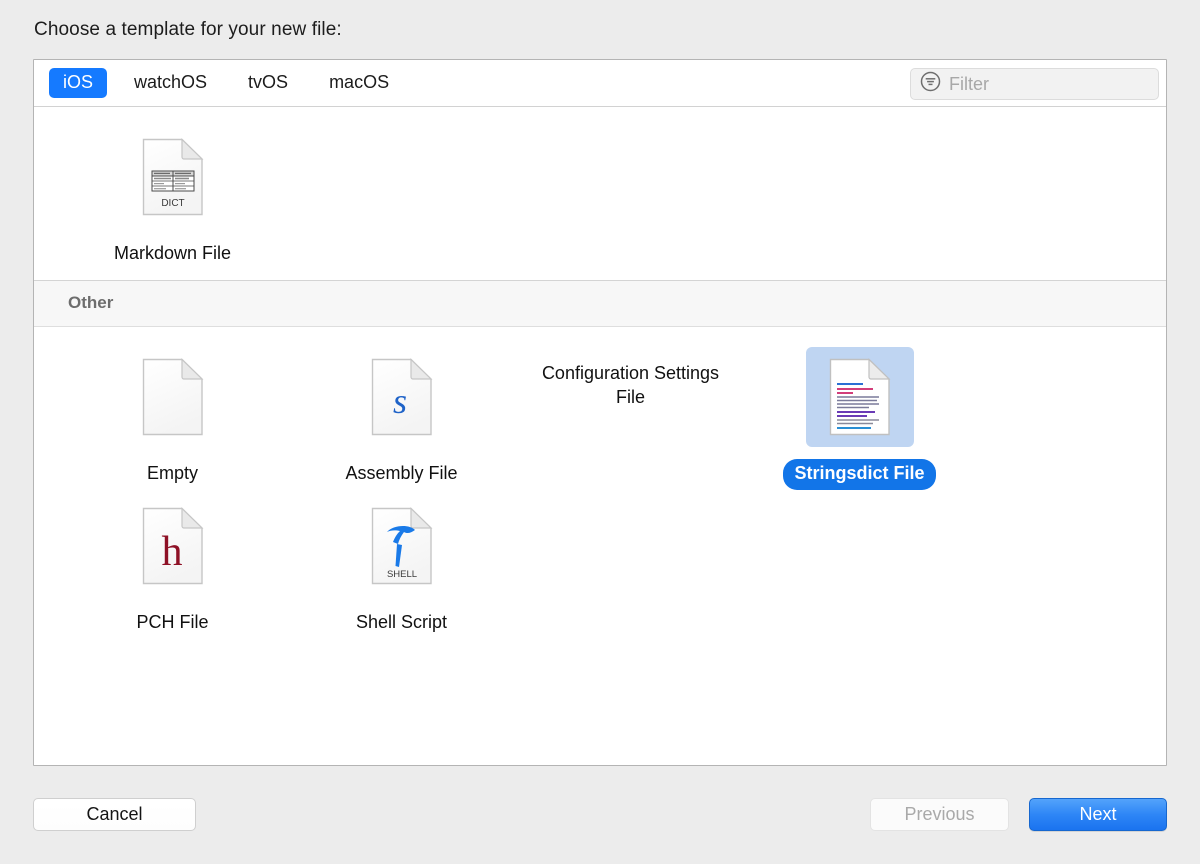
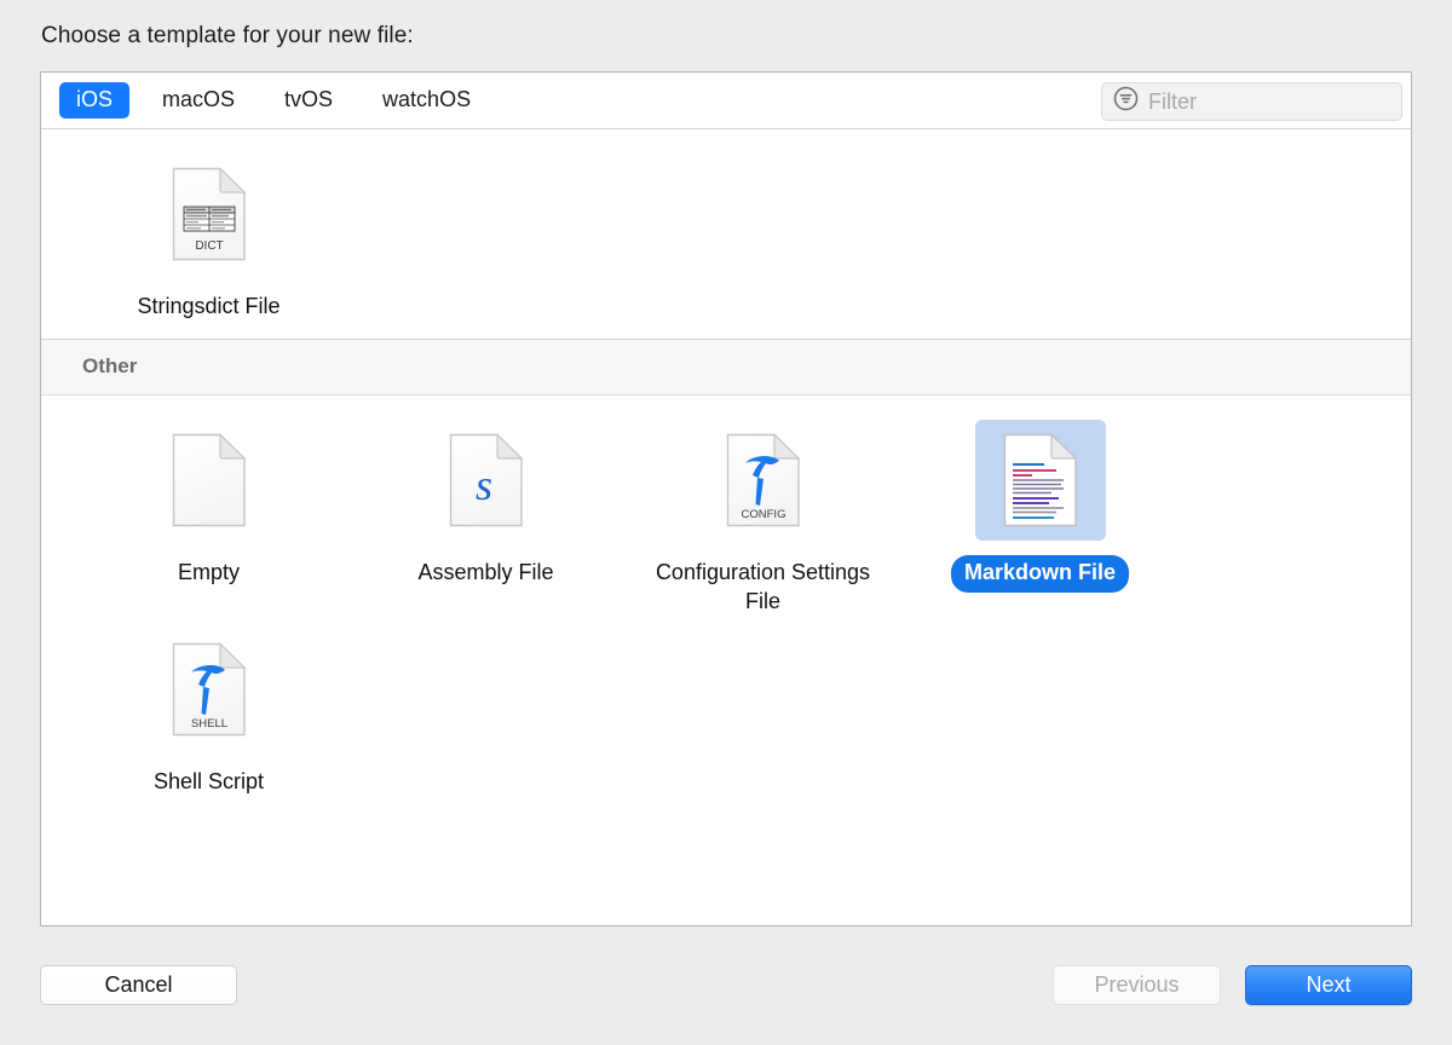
  Choose a template for your new file:
  iOS
- watchOS
+ macOS
  tvOS
- macOS
+ watchOS
  Filter
  DICT
- Markdown File
+ Stringsdict File
  Other
  Empty
  s
  Assembly File
+ CONFIG
  Configuration Settings File
- Stringsdict File
+ Markdown File
- h
- PCH File
  SHELL
  Shell Script
  Cancel
  Previous
  Next
